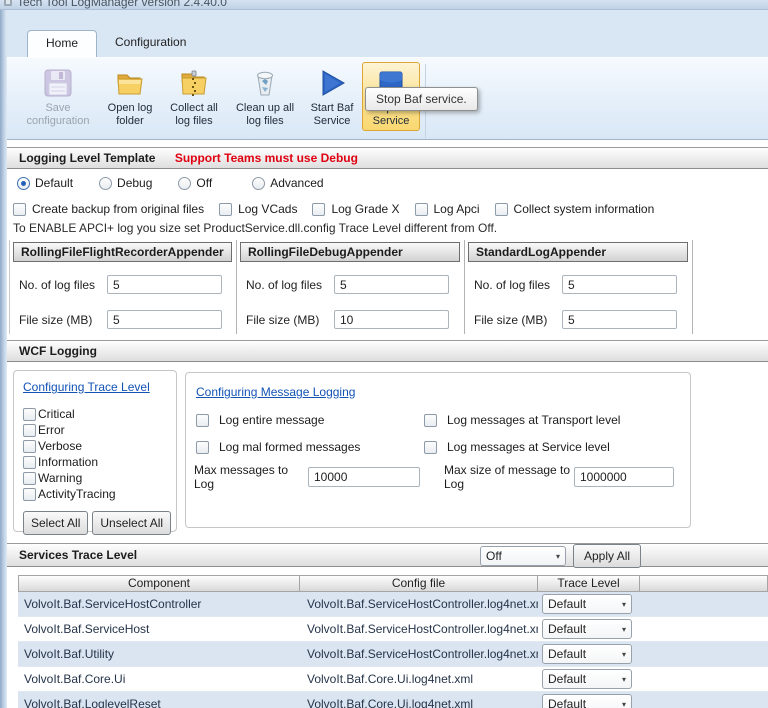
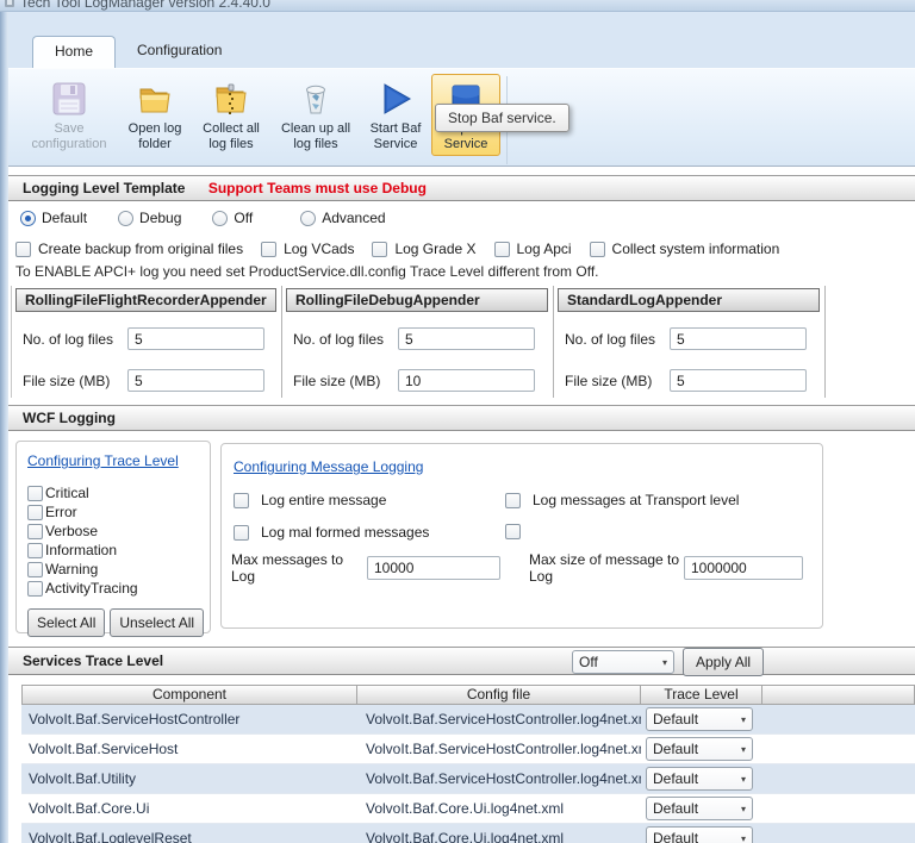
  Tech Tool LogManager version 2.4.40.0
  Home
  Configuration
  Save configuration
  Open log folder
  Collect all log files
  Clean up all log files
  Start Baf Service
  Stop Baf service.
  Logging Level Template Support Teams must use Debug
  Default
  Debug
  Off
  Advanced
  Create backup from original files
  Log VCads
  Log Grade X
  Log Apci
  Collect system information
- To ENABLE APCI+ log you size set ProductService.dll.config Trace Level different from Off.
+ To ENABLE APCI+ log you need set ProductService.dll.config Trace Level different from Off.
  RollingFileFlightRecorderAppender
  No. of log files
  5
  File size (MB)
  5
  RollingFileDebugAppender
  No. of log files
  5
  File size (MB)
  10
  StandardLogAppender
  No. of log files
  5
  File size (MB)
  5
  WCF Logging
  Configuring Trace Level
  Critical
  Error
  Verbose
  Information
  Warning
  ActivityTracing
  Select All
  Unselect All
  Configuring Message Logging
  Log entire message
  Log messages at Transport level
  Log mal formed messages
- Log messages at Service level
  Max messages to Log
  10000
  Max size of message to Log
  1000000
  Services Trace Level
  Off
  ▾
  Apply All
  Component
  Config file
  Trace Level
  VolvoIt.Baf.ServiceHostController
  VolvoIt.Baf.ServiceHostController.log4net.x
  Default
  ▾
  VolvoIt.Baf.ServiceHost
  VolvoIt.Baf.ServiceHostController.log4net.x
  Default
  ▾
  VolvoIt.Baf.Utility
  VolvoIt.Baf.ServiceHostController.log4net.x
  Default
  ▾
  VolvoIt.Baf.Core.Ui
  VolvoIt.Baf.Core.Ui.log4net.xml
  Default
  ▾
  VolvoIt.Baf.LoglevelReset
  VolvoIt.Baf.Core.Ui.log4net.xml
  Default
  ▾
